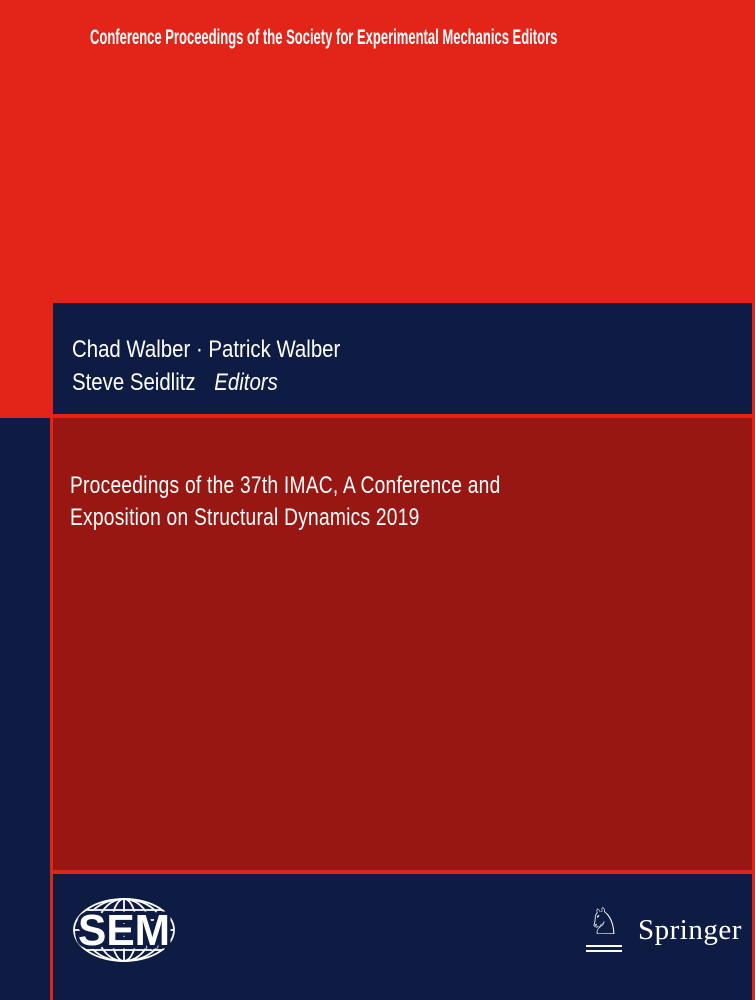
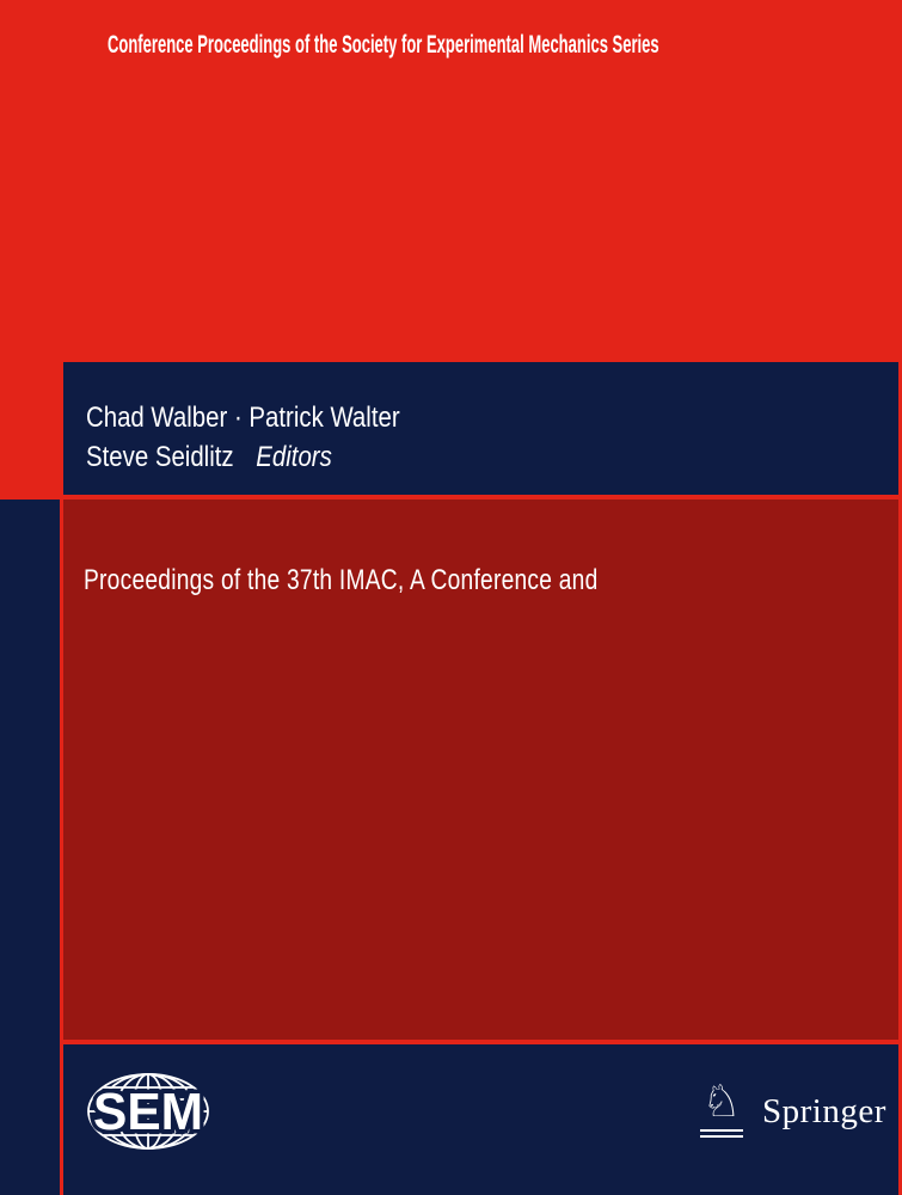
- Conference Proceedings of the Society for Experimental Mechanics Editors
+ Conference Proceedings of the Society for Experimental Mechanics Series
- Chad Walber · Patrick Walber
+ Chad Walber · Patrick Walter
  Steve Seidlitz Editors
  Proceedings of the 37th IMAC, A Conference and
- Exposition on Structural Dynamics 2019
  SEM
  ♘
  Springer
